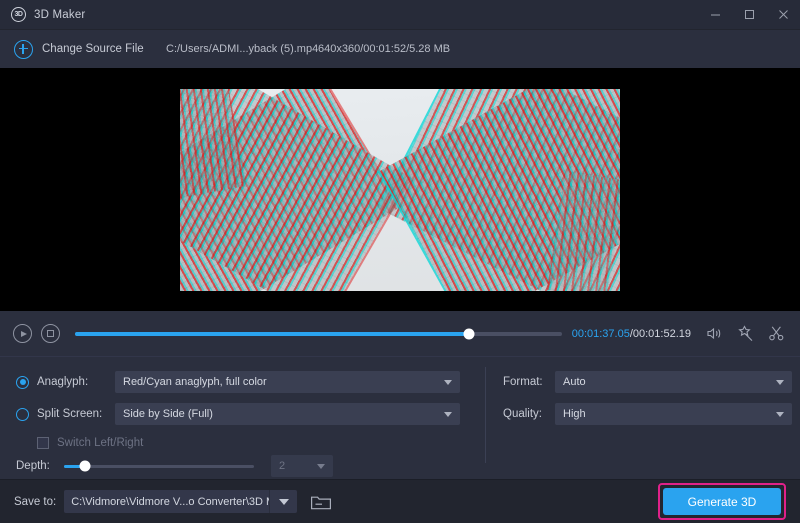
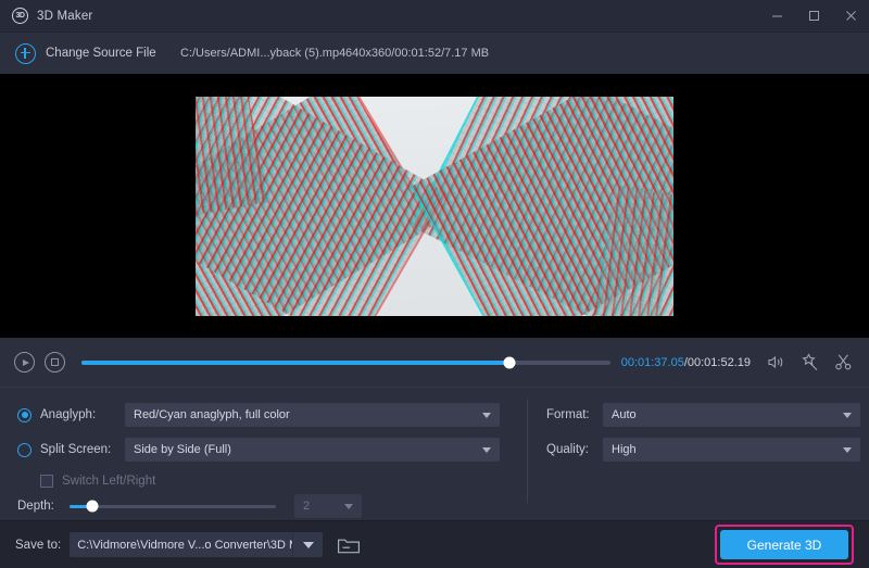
  3D Maker
  Change Source File
  C:/Users/ADMI...yback (5).mp4
- 640x360/00:01:52/5.28 MB
+ 640x360/00:01:52/7.17 MB
  00:01:37.05
  /00:01:52.19
  Anaglyph:
  Red/Cyan anaglyph, full color
  Split Screen:
  Side by Side (Full)
  Switch Left/Right
  Depth:
  2
  Format:
  Auto
  Quality:
  High
  Save to:
  C:\Vidmore\Vidmore V...o Converter\3D
  Generate 3D
